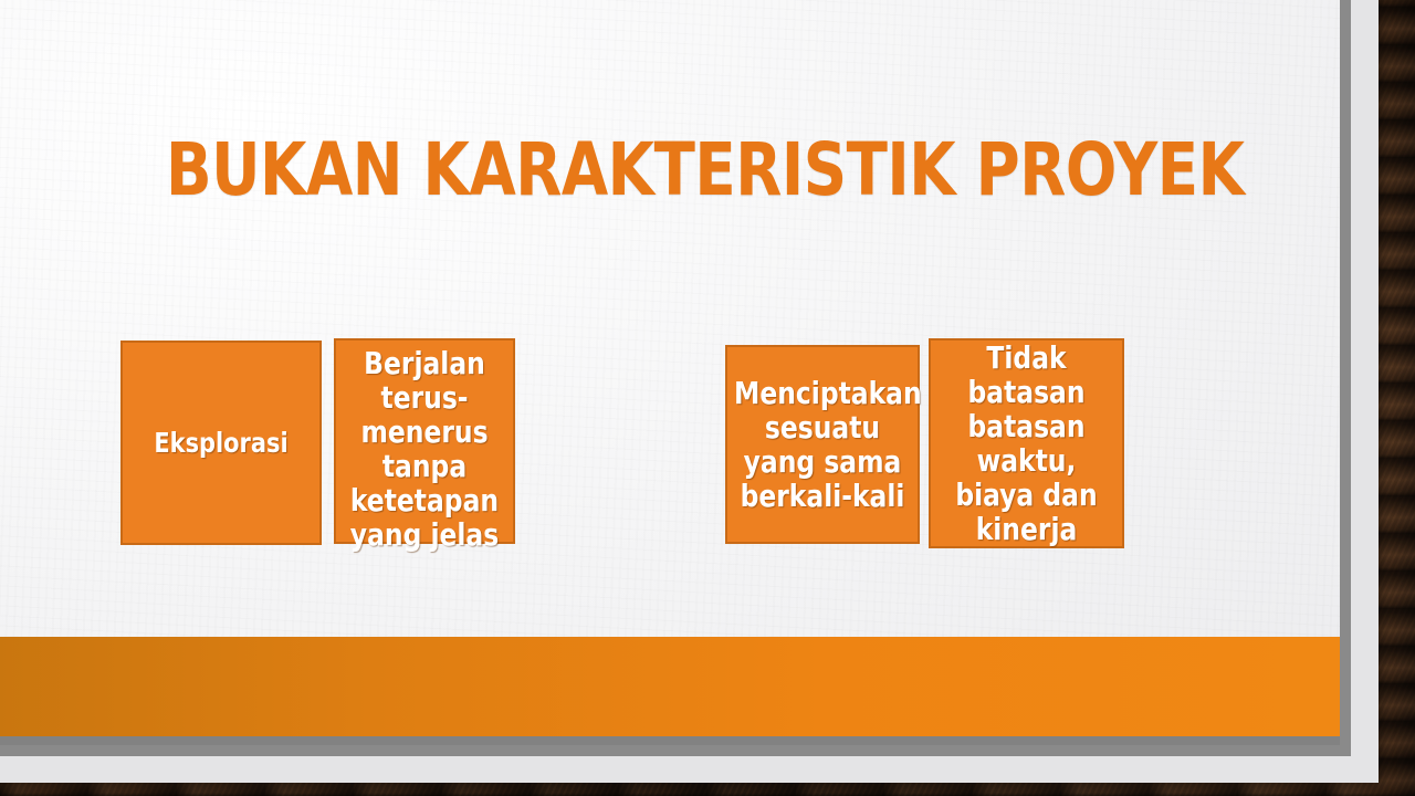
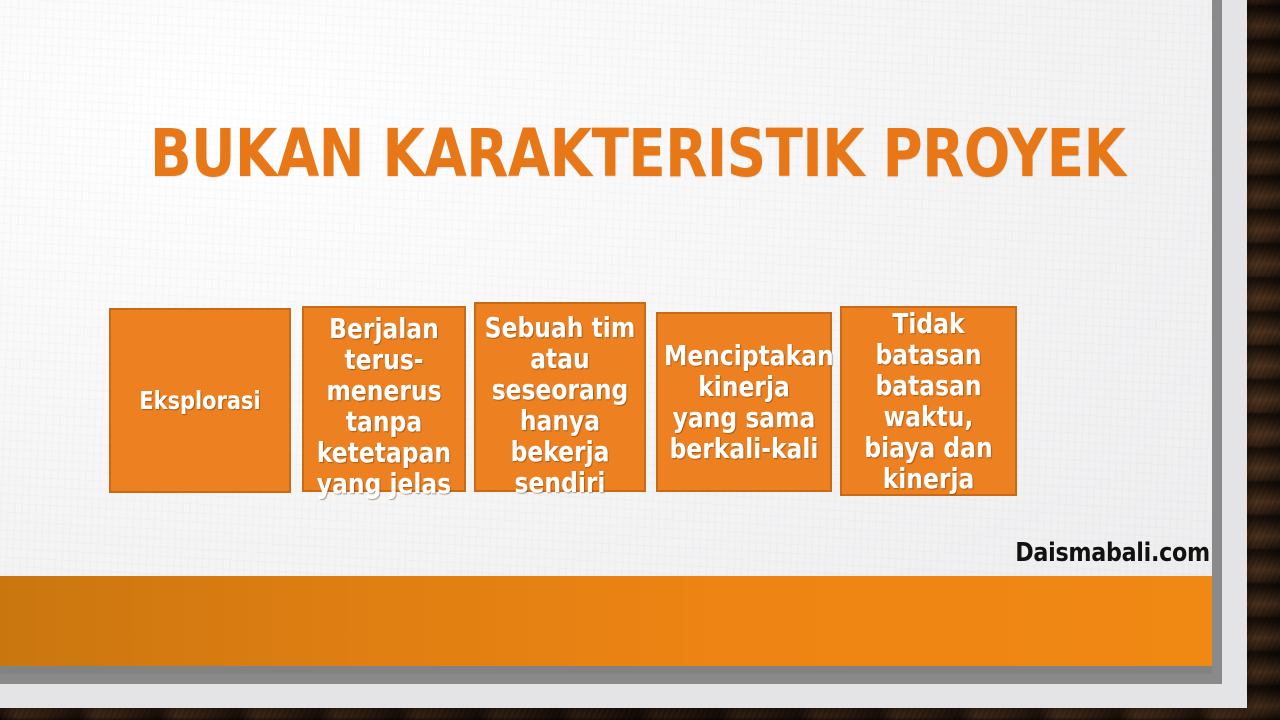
  BUKAN KARAKTERISTIK PROYE
  Eksplorasi
  Berjalan terus-menerus tanpa ketetapan yang jelas
+ Sebuah tim atau seseorang hanya bekerja sendiri
- Menciptakan sesuatu yang sama berkali-kali
+ Menciptakan kinerja yang sama berkali-kali
  Tidak batasan batasan waktu, biaya dan kinerja
+ Daismabali.com
